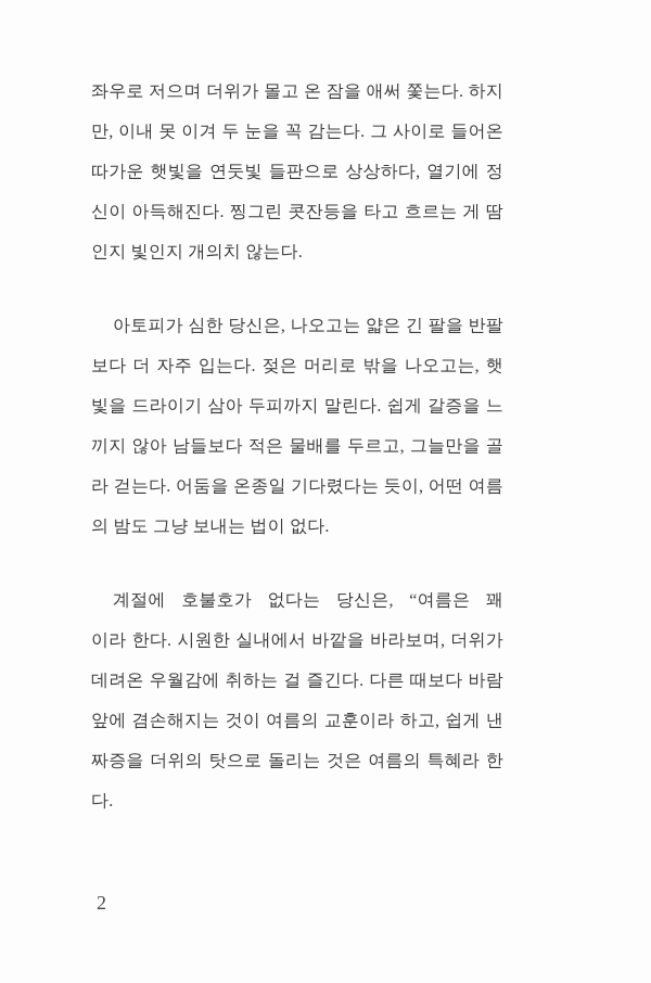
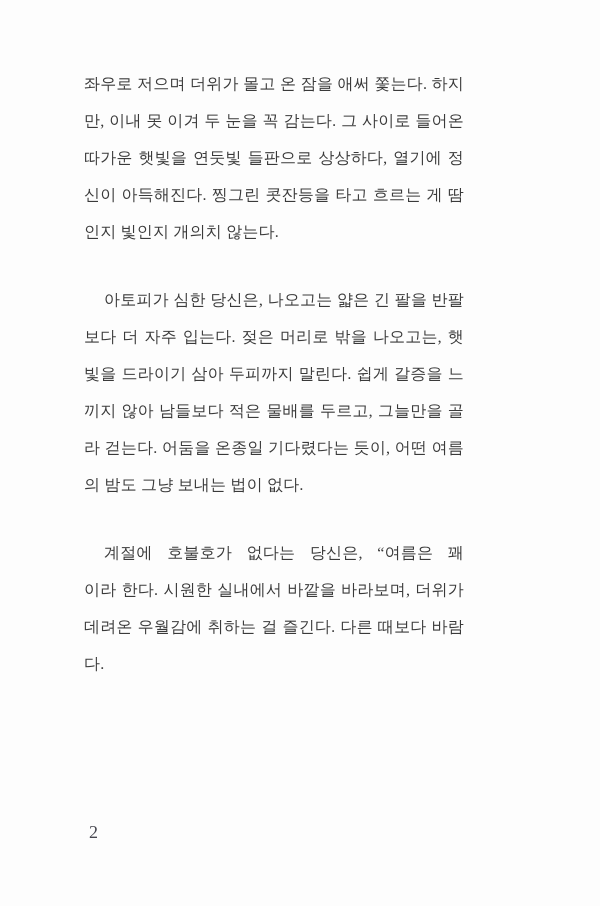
  좌우로 저으며 더위가 몰고 온 잠을 애써 쫓는다. 하지
  만, 이내 못 이겨 두 눈을 꼭 감는다. 그 사이로 들어온
  따가운 햇빛을 연둣빛 들판으로 상상하다, 열기에 정
  신이 아득해진다. 찡그린 콧잔등을 타고 흐르는 게 땀
  인지 빛인지 개의치 않는다.
  아토피가 심한 당신은, 나오고는 얇은 긴 팔을 반팔
  보다 더 자주 입는다. 젖은 머리로 밖을 나오고는, 햇
  빛을 드라이기 삼아 두피까지 말린다. 쉽게 갈증을 느
  끼지 않아 남들보다 적은 물배를 두르고, 그늘만을 골
  라 걷는다. 어둠을 온종일 기다렸다는 듯이, 어떤 여름
  의 밤도 그냥 보내는 법이 없다.
  계절에 호불호가 없다는 당신은, “여름은 꽤
  이라 한다. 시원한 실내에서 바깥을 바라보며, 더위가
  데려온 우월감에 취하는 걸 즐긴다. 다른 때보다 바람
- 앞에 겸손해지는 것이 여름의 교훈이라 하고, 쉽게 낸
- 짜증을 더위의 탓으로 돌리는 것은 여름의 특혜라 한
  다.
  2
